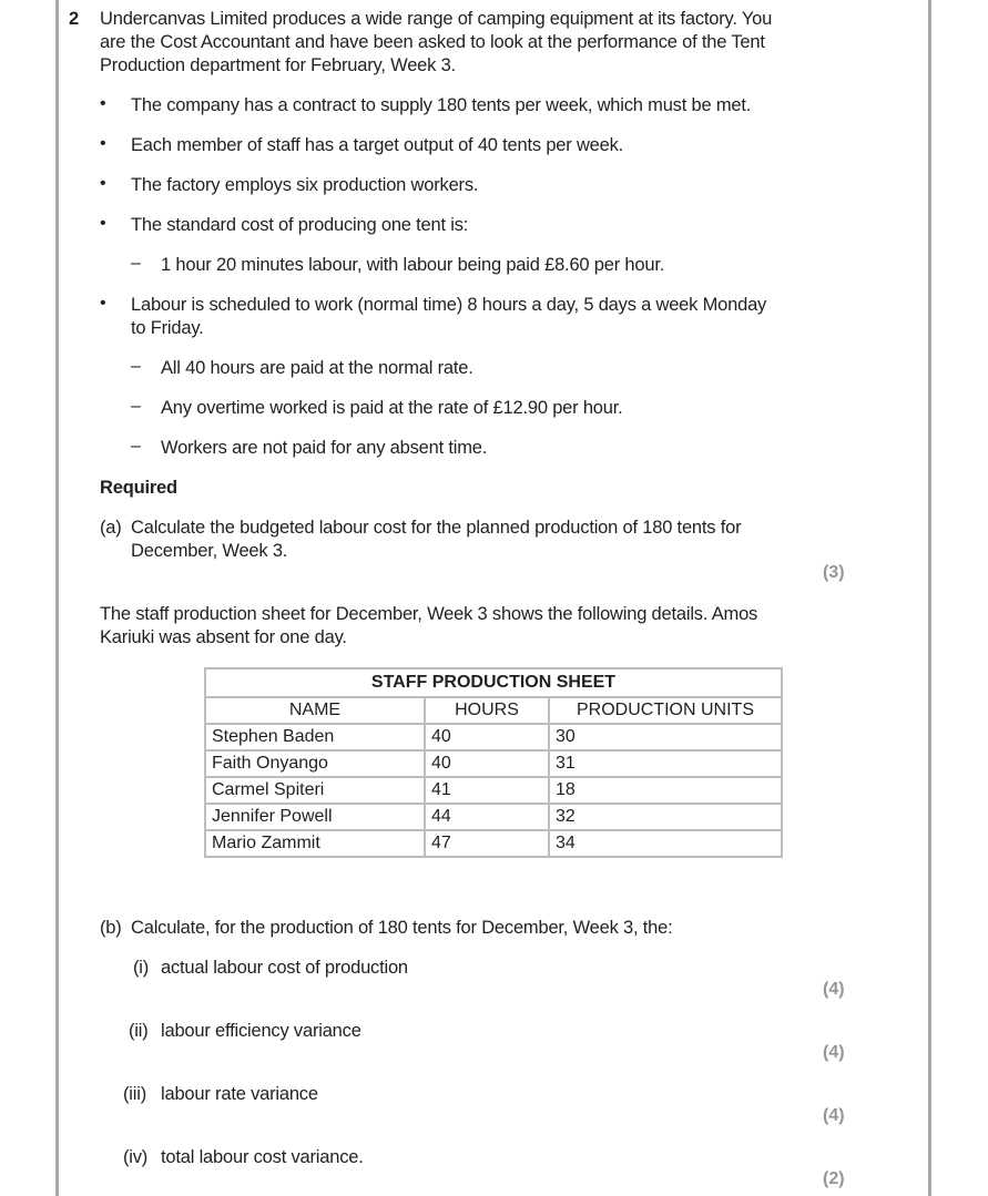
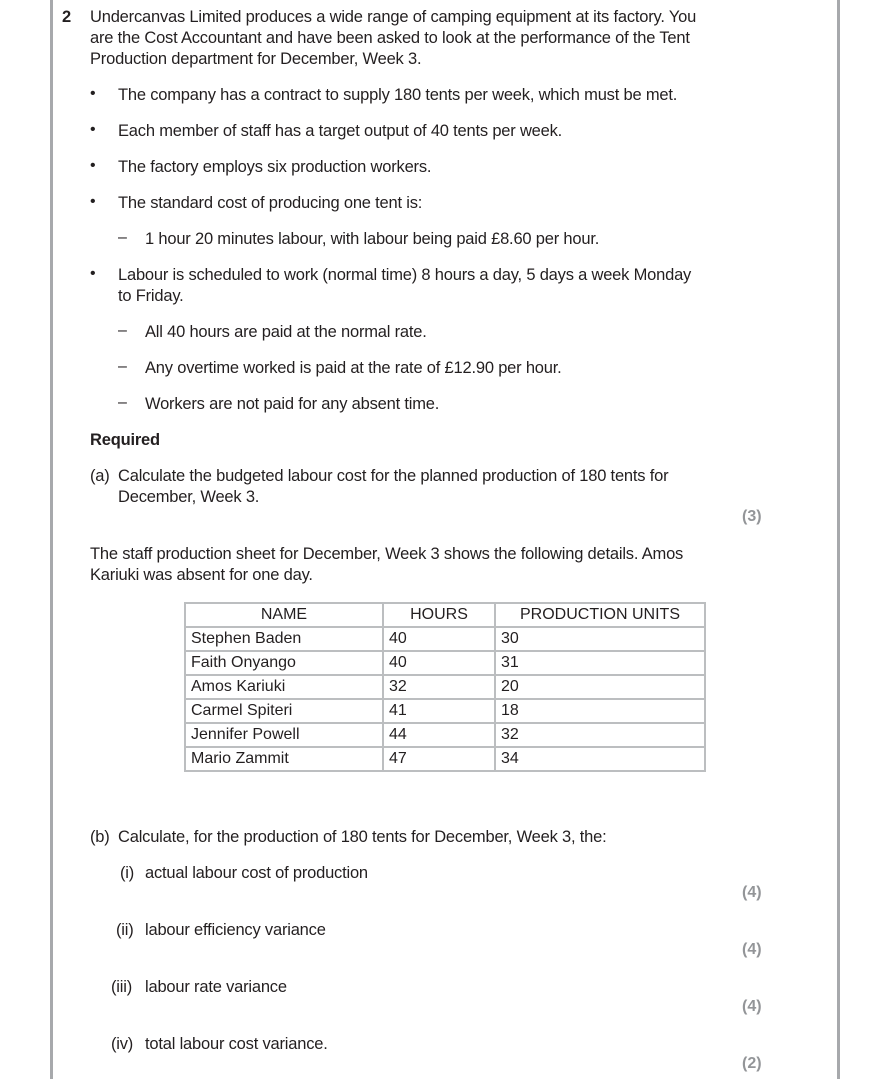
  2
  Undercanvas Limited produces a wide range of camping equipment at its factory. You
  are the Cost Accountant and have been asked to look at the performance of the Tent
- Production department for February, Week 3.
+ Production department for December, Week 3.
  •
  The company has a contract to supply 180 tents per week, which must be met.
  •
  Each member of staff has a target output of 40 tents per week.
  •
  The factory employs six production workers.
  •
  The standard cost of producing one tent is:
  –
  1 hour 20 minutes labour, with labour being paid £8.60 per hour.
  •
  Labour is scheduled to work (normal time) 8 hours a day, 5 days a week Monday
  to Friday.
  –
  All 40 hours are paid at the normal rate.
  –
  Any overtime worked is paid at the rate of £12.90 per hour.
  –
  Workers are not paid for any absent time.
  Required
  (a)
  Calculate the budgeted labour cost for the planned production of 180 tents for
  December, Week 3.
  (3)
  The staff production sheet for December, Week 3 shows the following details. Amos
  Kariuki was absent for one day.
- STAFF PRODUCTION SHEET
  NAME	HOURS	PRODUCTION UNITS
  Stephen Baden	40	30
  Faith Onyango	40	31
+ Amos Kariuki	32	20
  Carmel Spiteri	41	18
  Jennifer Powell	44	32
  Mario Zammit	47	34
  (b)
  Calculate, for the production of 180 tents for December, Week 3, the:
  (i)
  actual labour cost of production
  (4)
  (ii)
  labour efficiency variance
  (4)
  (iii)
  labour rate variance
  (4)
  (iv)
  total labour cost variance.
  (2)
